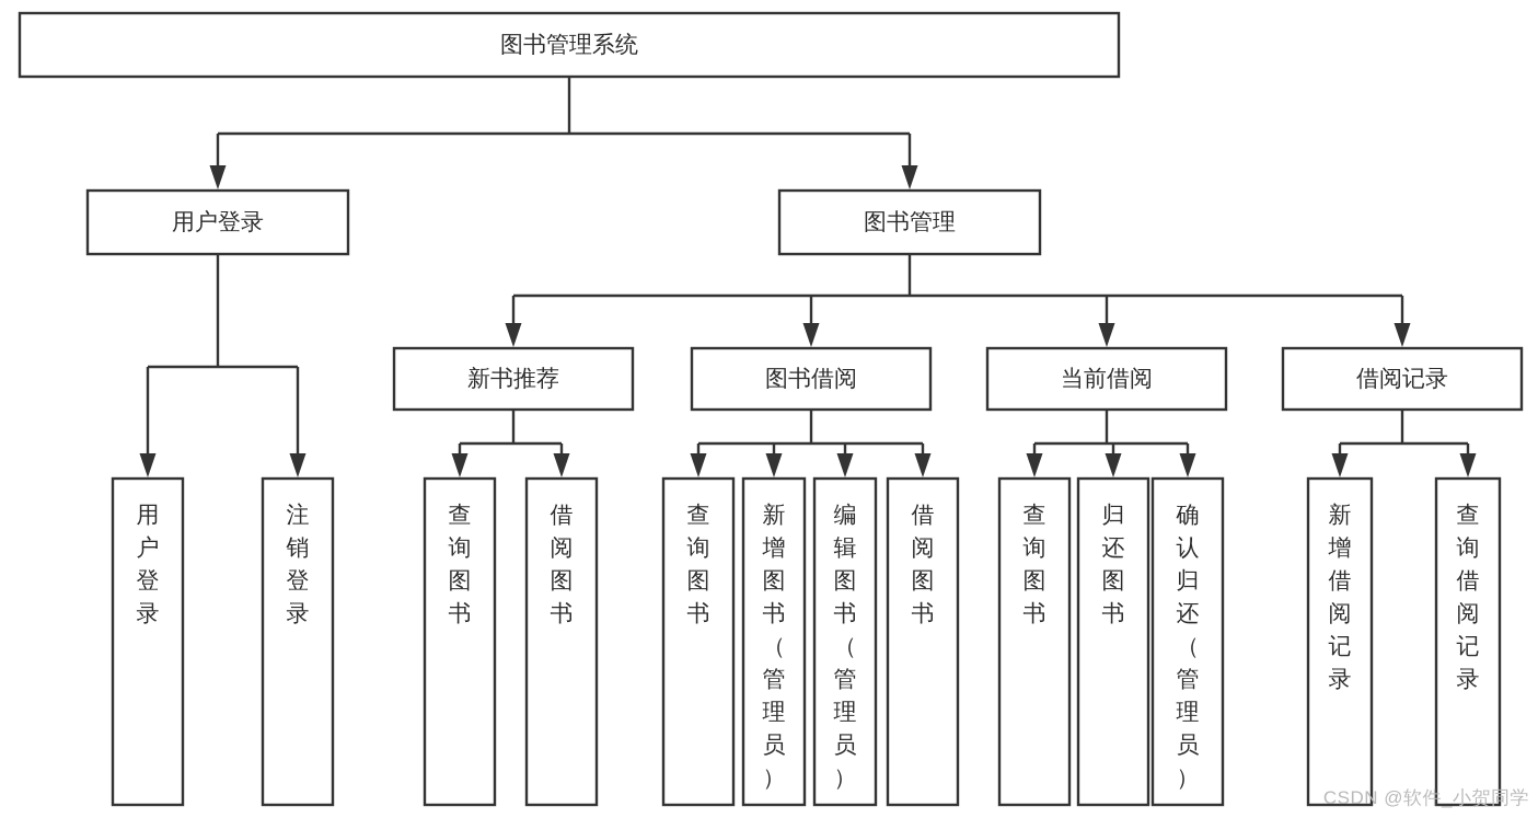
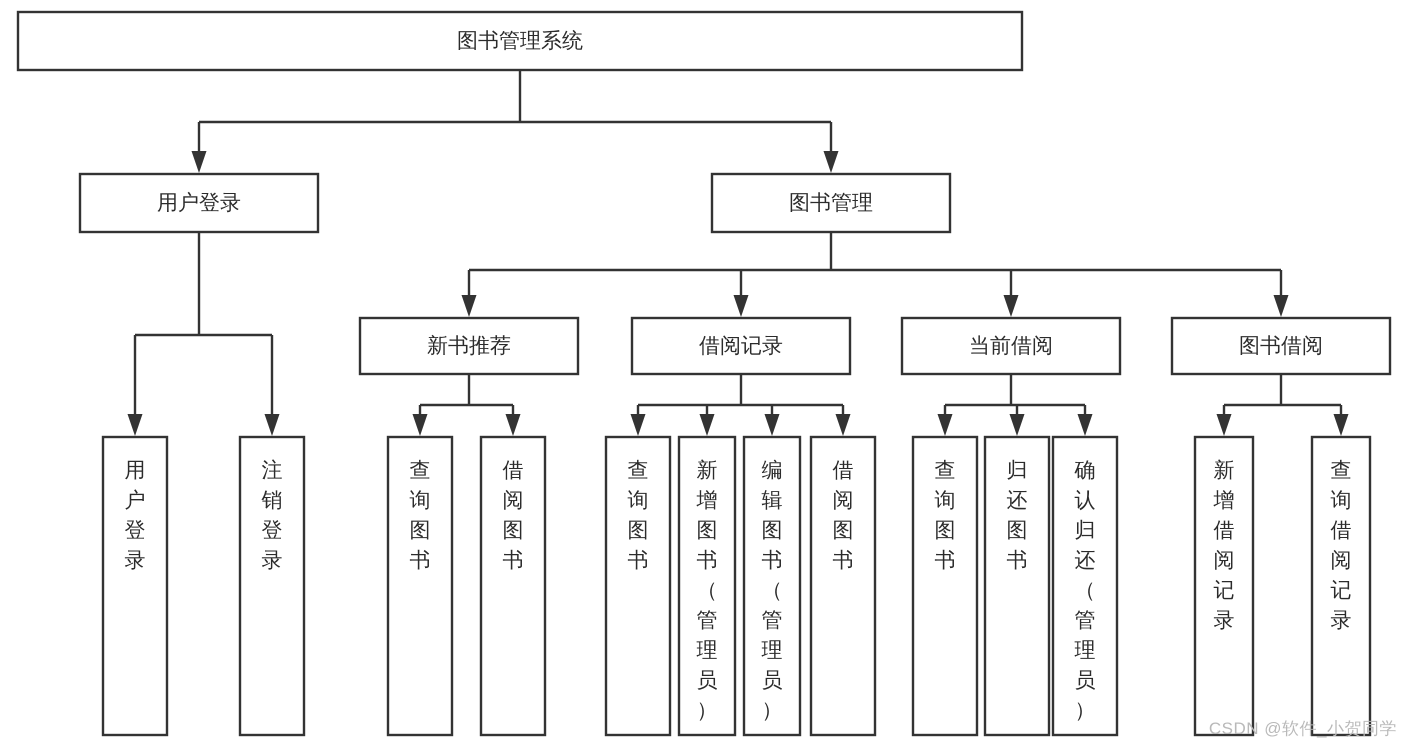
  图书管理系统
  用户登录
  图书管理
  新书推荐
- 图书借阅
+ 借阅记录
  当前借阅
- 借阅记录
+ 图书借阅
  用户登录
  注销登录
  查询图书
  借阅图书
  查询图书
  新增图书（管理员）
  编辑图书（管理员）
  借阅图书
  查询图书
  归还图书
  确认归还（管理员）
  新增借阅记录
  查询借阅记录
  CSDN @软件_小贺同学
